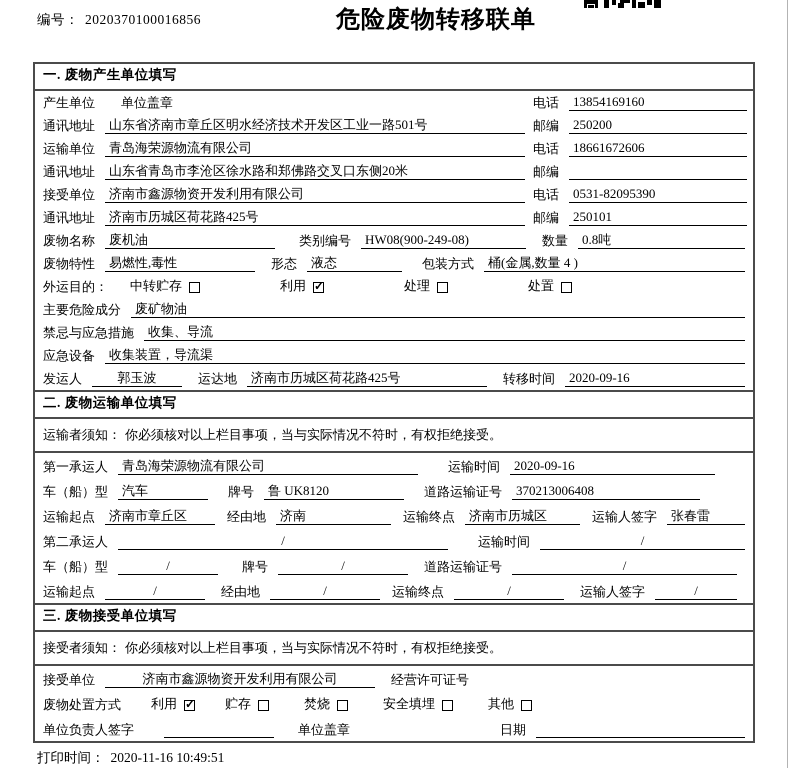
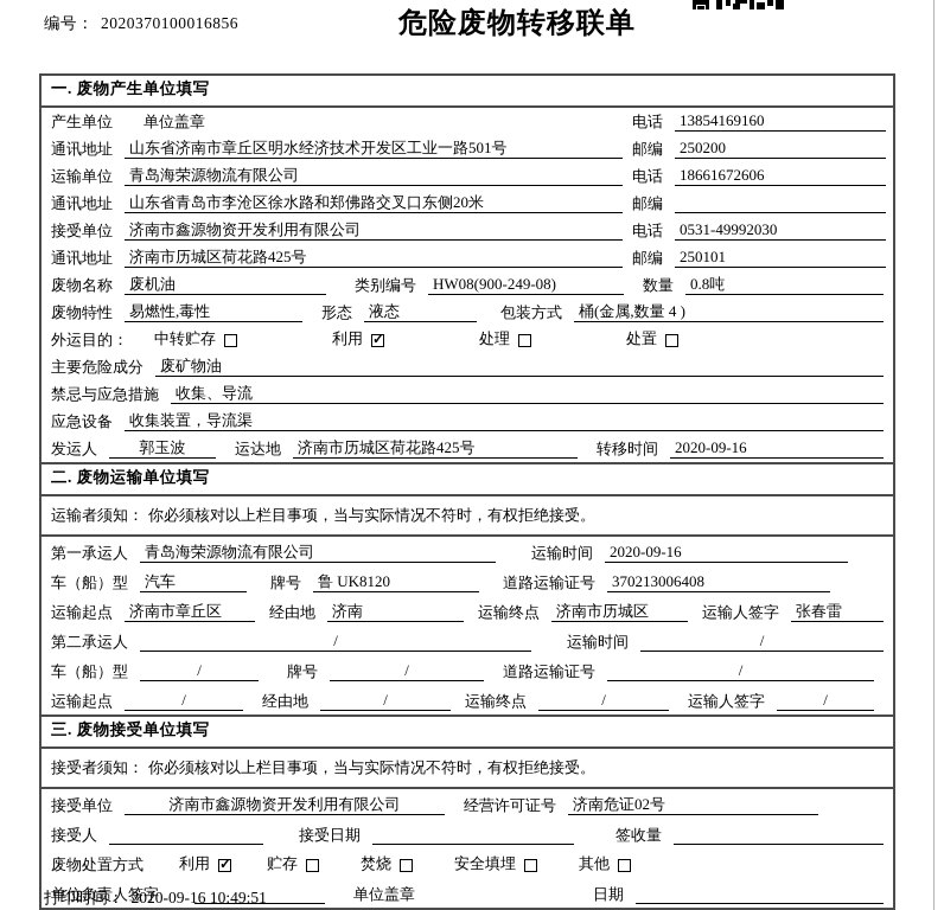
  编号： 2020370100016856
  危险废物转移联单
  一. 废物产生单位填写
  产生单位
  单位盖章
  电话
  13854169160
  通讯地址
  山东省济南市章丘区明水经济技术开发区工业一路501号
  邮编
  250200
  运输单位
  青岛海荣源物流有限公司
  电话
  18661672606
  通讯地址
  山东省青岛市李沧区徐水路和郑佛路交叉口东侧20米
  邮编
  接受单位
  济南市鑫源物资开发利用有限公司
  电话
- 0531-82095390
+ 0531-49992030
  通讯地址
  济南市历城区荷花路425号
  邮编
  250101
  废物名称
  废机油
  类别编号
  HW08(900-249-08)
  数量
  0.8吨
  废物特性
  易燃性,毒性
  形态
  液态
  包装方式
  桶(金属,数量 4 )
  外运目的：
  中转贮存
  利用
  处理
  处置
  主要危险成分
  废矿物油
  禁忌与应急措施
  收集、导流
  应急设备
  收集装置，导流渠
  发运人
  郭玉波
  运达地
  济南市历城区荷花路425号
  转移时间
  2020-09-16
  二. 废物运输单位填写
  运输者须知： 你必须核对以上栏目事项，当与实际情况不符时，有权拒绝接受。
  第一承运人
  青岛海荣源物流有限公司
  运输时间
  2020-09-16
  车（船）型
  汽车
  牌号
  鲁 UK8120
  道路运输证号
  370213006408
  运输起点
  济南市章丘区
  经由地
  济南
  运输终点
  济南市历城区
  运输人签字
  张春雷
  第二承运人
  /
  运输时间
  /
  车（船）型
  /
  牌号
  /
  道路运输证号
  /
  运输起点
  /
  经由地
  /
  运输终点
  /
  运输人签字
  /
  三. 废物接受单位填写
  接受者须知： 你必须核对以上栏目事项，当与实际情况不符时，有权拒绝接受。
  接受单位
  济南市鑫源物资开发利用有限公司
  经营许可证号
+ 济南危证02号
+ 接受人
+ 接受日期
+ 签收量
  废物处置方式
  利用
  贮存
  焚烧
  安全填埋
  其他
  单位负责人签字
  单位盖章
  日期
- 打印时间： 2020-11-16 10:49:51
+ 打印时间： 2020-09-16 10:49:51
